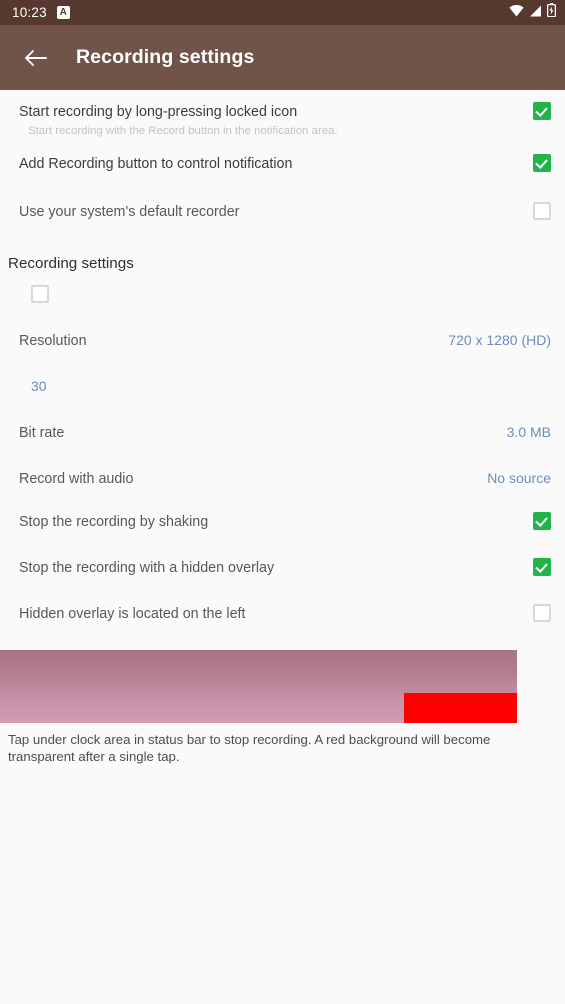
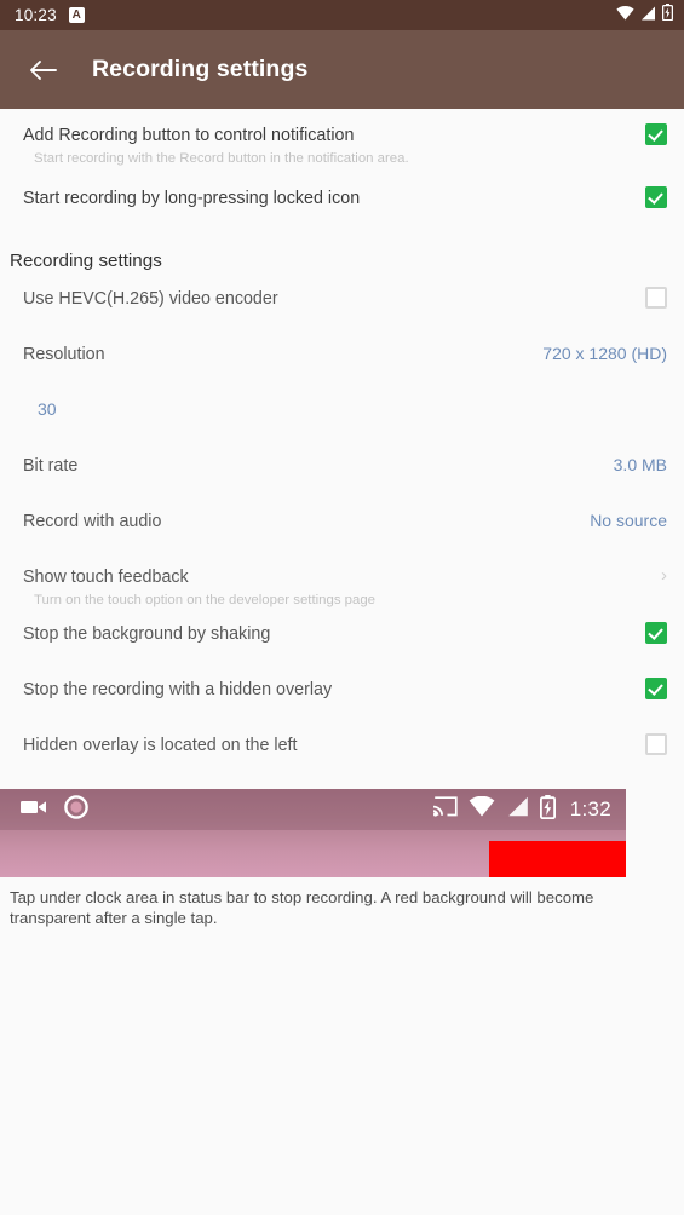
  10:23
  A
  Recording settings
- Start recording by long-pressing locked icon
+ Add Recording button to control notification
  Start recording with the Record button in the notification area.
- Add Recording button to control notification
+ Start recording by long-pressing locked icon
- Use your system's default recorder
  Recording settings
+ Use HEVC(H.265) video encoder
  Resolution
  720 x 1280 (HD)
  30
  Bit rate
  3.0 MB
  Record with audio
  No source
+ Show touch feedback
+ Turn on the touch option on the developer settings page
+ ›
- Stop the recording by shaking
+ Stop the background by shaking
  Stop the recording with a hidden overlay
  Hidden overlay is located on the left
+ 1:32
  Tap under clock area in status bar to stop recording. A red background will become transparent after a single tap.
